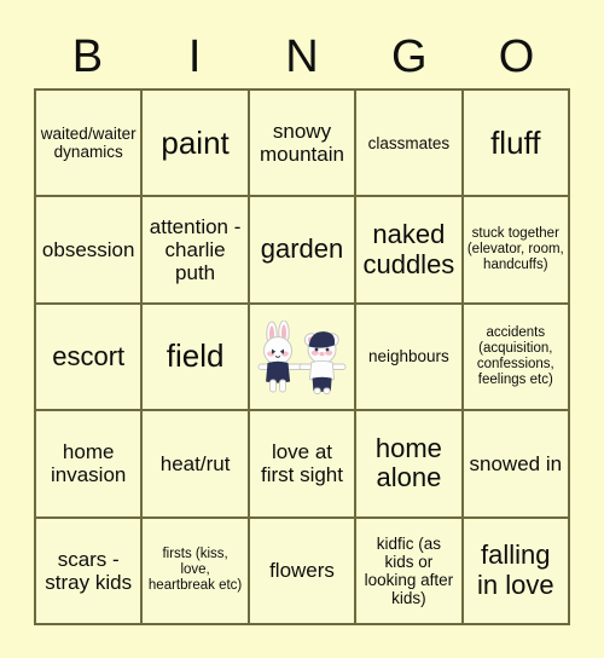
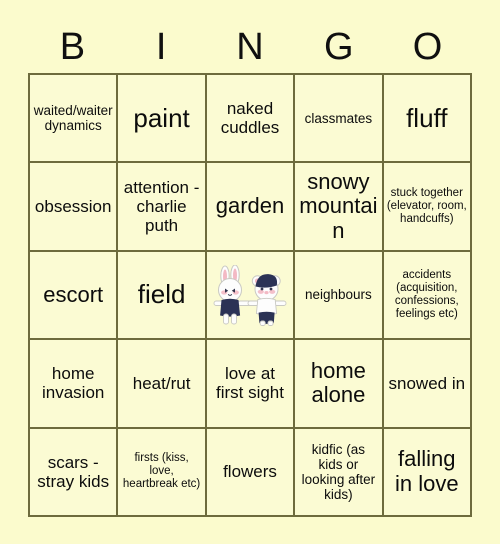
  B
  I
  N
  G
  O
  waited/waiter dynamics
  paint
- snowy mountain
+ naked cuddles
  classmates
  fluff
  obsession
  attention - charlie puth
  garden
- naked cuddles
+ snowy mountain
  stuck together (elevator, room, handcuffs)
  escort
  field
  neighbours
  accidents (acquisition, confessions, feelings etc)
  home invasion
  heat/rut
  love at first sight
  home alone
  snowed in
  scars - stray kids
  firsts (kiss, love, heartbreak etc)
  flowers
  kidfic (as kids or looking after kids)
  falling in love
